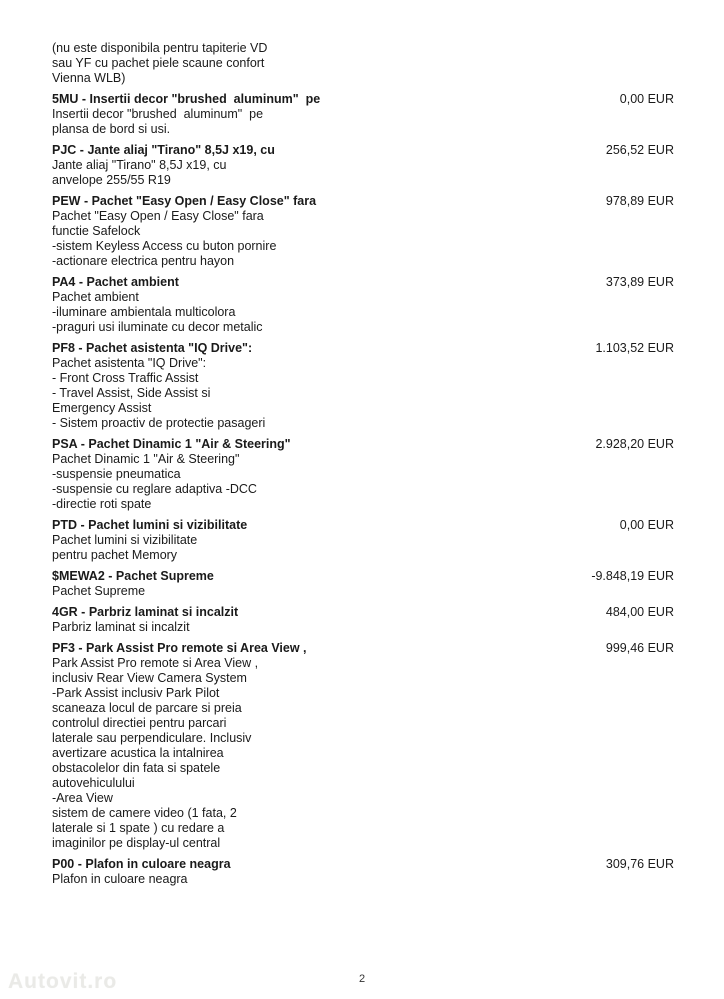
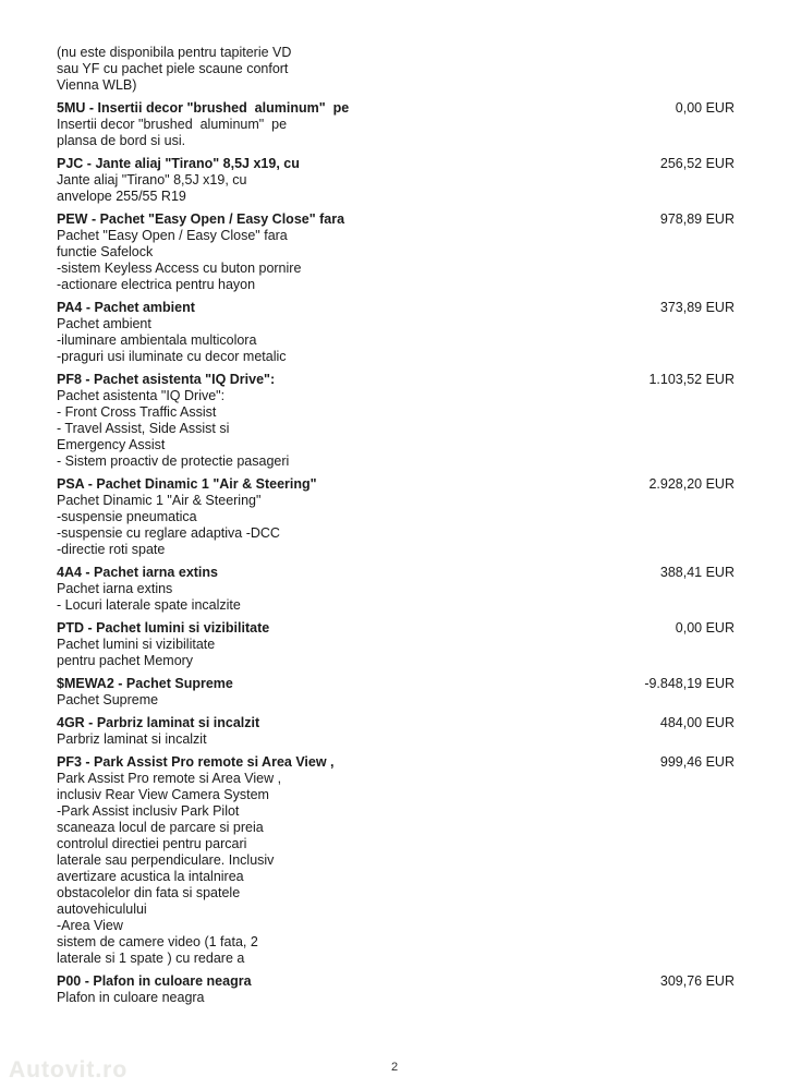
  (nu este disponibila pentru tapiterie VD
  sau YF cu pachet piele scaune confort
  Vienna WLB)
  5MU - Insertii decor "brushed aluminum" pe
  0,00 EUR
  Insertii decor "brushed aluminum" pe
  plansa de bord si usi.
  PJC - Jante aliaj "Tirano" 8,5J x19, cu
  256,52 EUR
  Jante aliaj "Tirano" 8,5J x19, cu
  anvelope 255/55 R19
  PEW - Pachet "Easy Open / Easy Close" fara
  978,89 EUR
  Pachet "Easy Open / Easy Close" fara
  functie Safelock
  -sistem Keyless Access cu buton pornire
  -actionare electrica pentru hayon
  PA4 - Pachet ambient
  373,89 EUR
  Pachet ambient
  -iluminare ambientala multicolora
  -praguri usi iluminate cu decor metalic
  PF8 - Pachet asistenta "IQ Drive":
  1.103,52 EUR
  Pachet asistenta "IQ Drive":
  - Front Cross Traffic Assist
  - Travel Assist, Side Assist si
  Emergency Assist
  - Sistem proactiv de protectie pasageri
  PSA - Pachet Dinamic 1 "Air & Steering"
  2.928,20 EUR
  Pachet Dinamic 1 "Air & Steering"
  -suspensie pneumatica
  -suspensie cu reglare adaptiva -DCC
  -directie roti spate
+ 4A4 - Pachet iarna extins
+ 388,41 EUR
+ Pachet iarna extins
+ - Locuri laterale spate incalzite
  PTD - Pachet lumini si vizibilitate
  0,00 EUR
  Pachet lumini si vizibilitate
  pentru pachet Memory
  $MEWA2 - Pachet Supreme
  -9.848,19 EUR
  Pachet Supreme
  4GR - Parbriz laminat si incalzit
  484,00 EUR
  Parbriz laminat si incalzit
  PF3 - Park Assist Pro remote si Area View ,
  999,46 EUR
  Park Assist Pro remote si Area View ,
  inclusiv Rear View Camera System
  -Park Assist inclusiv Park Pilot
  scaneaza locul de parcare si preia
  controlul directiei pentru parcari
  laterale sau perpendiculare. Inclusiv
  avertizare acustica la intalnirea
  obstacolelor din fata si spatele
  autovehiculului
  -Area View
  sistem de camere video (1 fata, 2
  laterale si 1 spate ) cu redare a
- imaginilor pe display-ul central
  P00 - Plafon in culoare neagra
  309,76 EUR
  Plafon in culoare neagra
  2
  Autovit.ro
